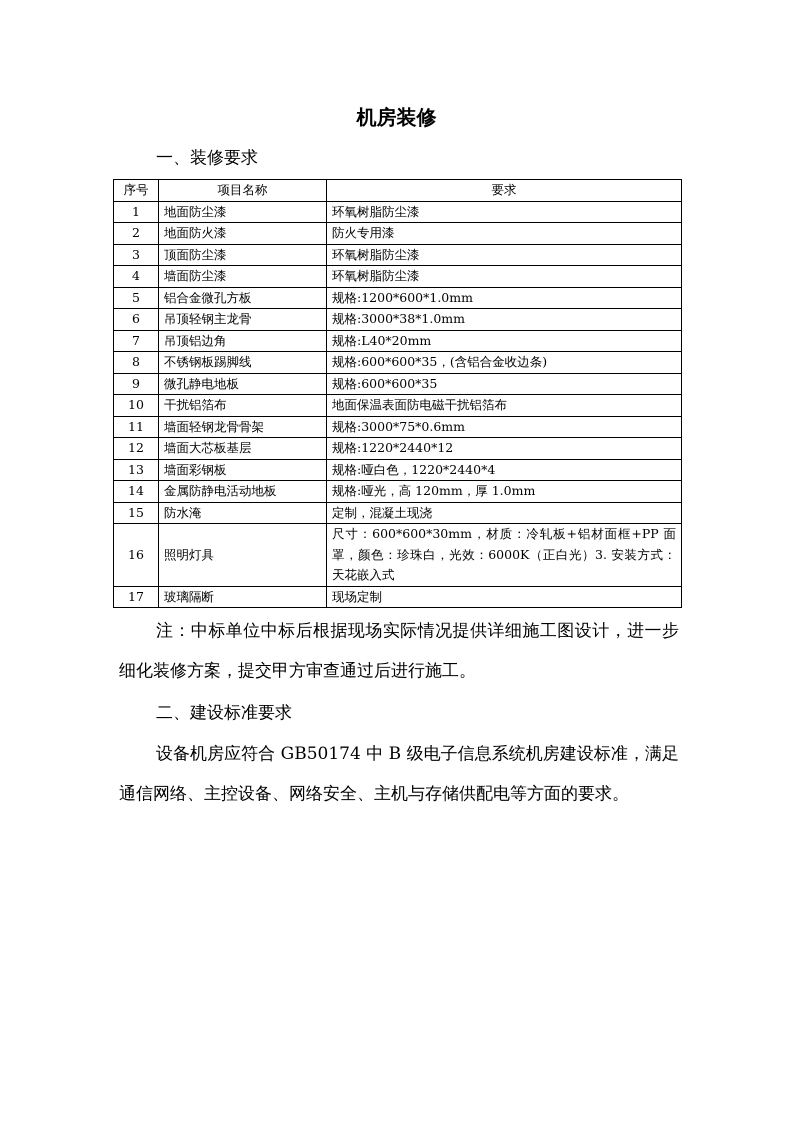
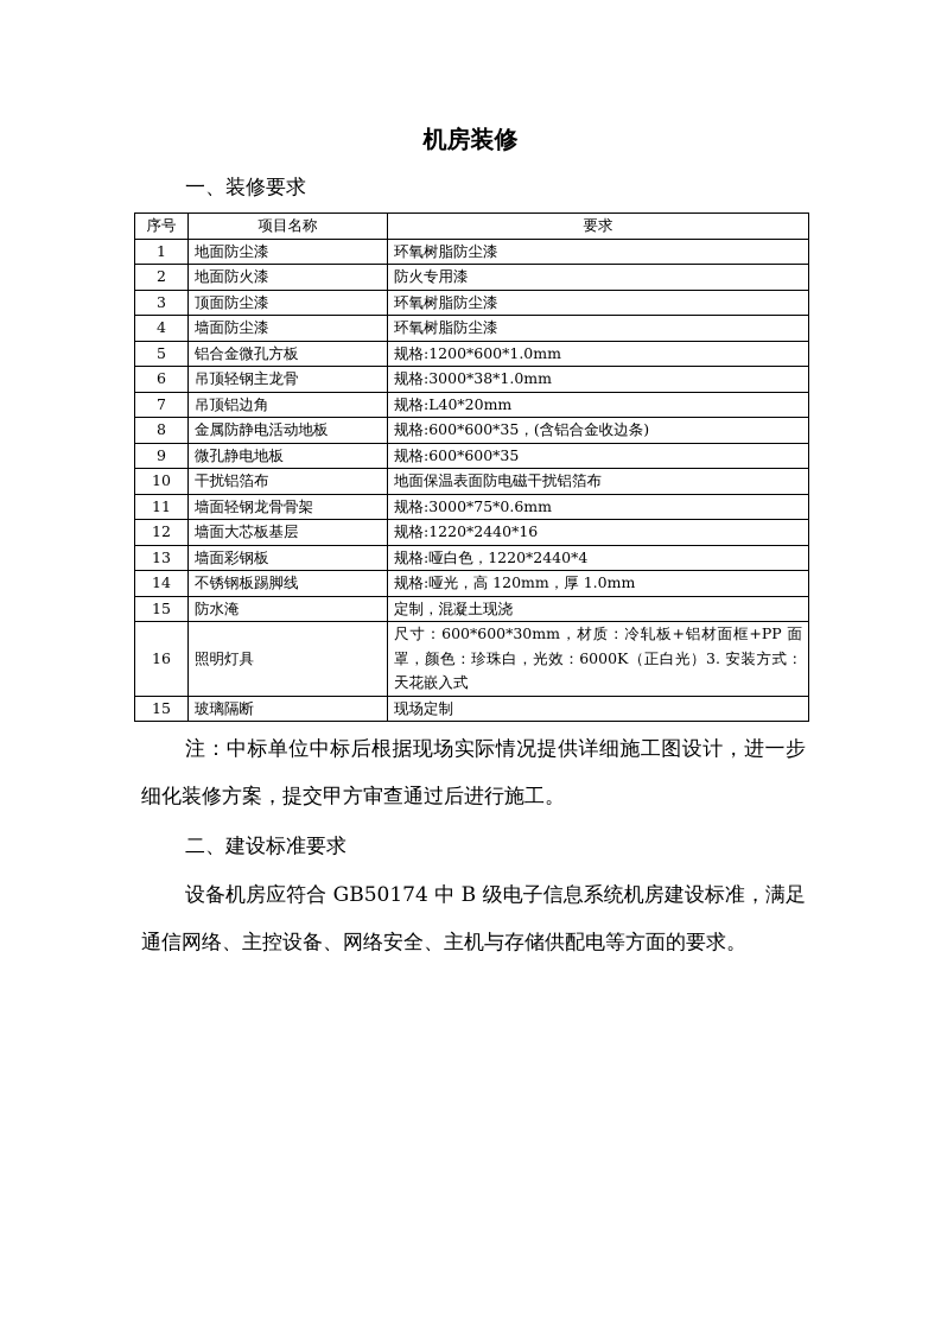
  机房装修
  一、装修要求
  序号	项目名称	要求
  1	地面防尘漆	环氧树脂防尘漆
  2	地面防火漆	防火专用漆
  3	顶面防尘漆	环氧树脂防尘漆
  4	墙面防尘漆	环氧树脂防尘漆
  5	铝合金微孔方板	规格:1200*600*1.0mm
  6	吊顶轻钢主龙骨	规格:3000*38*1.0mm
  7	吊顶铝边角	规格:L40*20mm
- 8	不锈钢板踢脚线	规格:600*600*35，(含铝合金收边条)
+ 8	金属防静电活动地板	规格:600*600*35，(含铝合金收边条)
  9	微孔静电地板	规格:600*600*35
  10	干扰铝箔布	地面保温表面防电磁干扰铝箔布
  11	墙面轻钢龙骨骨架	规格:3000*75*0.6mm
- 12	墙面大芯板基层	规格:1220*2440*12
+ 12	墙面大芯板基层	规格:1220*2440*16
  13	墙面彩钢板	规格:哑白色，1220*2440*4
- 14	金属防静电活动地板	规格:哑光，高 120mm，厚 1.0mm
+ 14	不锈钢板踢脚线	规格:哑光，高 120mm，厚 1.0mm
  15	防水淹	定制，混凝土现浇
  16	照明灯具	尺寸：600*600*30mm，材质：冷轧板+铝材面框+PP 面罩，颜色：珍珠白，光效：6000K（正白光）3. 安装方式：天花嵌入式
- 17	玻璃隔断	现场定制
+ 15	玻璃隔断	现场定制
  注：中标单位中标后根据现场实际情况提供详细施工图设计，进一步细化装修方案，提交甲方审查通过后进行施工。
  二、建设标准要求
  设备机房应符合 GB50174 中 B 级电子信息系统机房建设标准，满足通信网络、主控设备、网络安全、主机与存储供配电等方面的要求。
